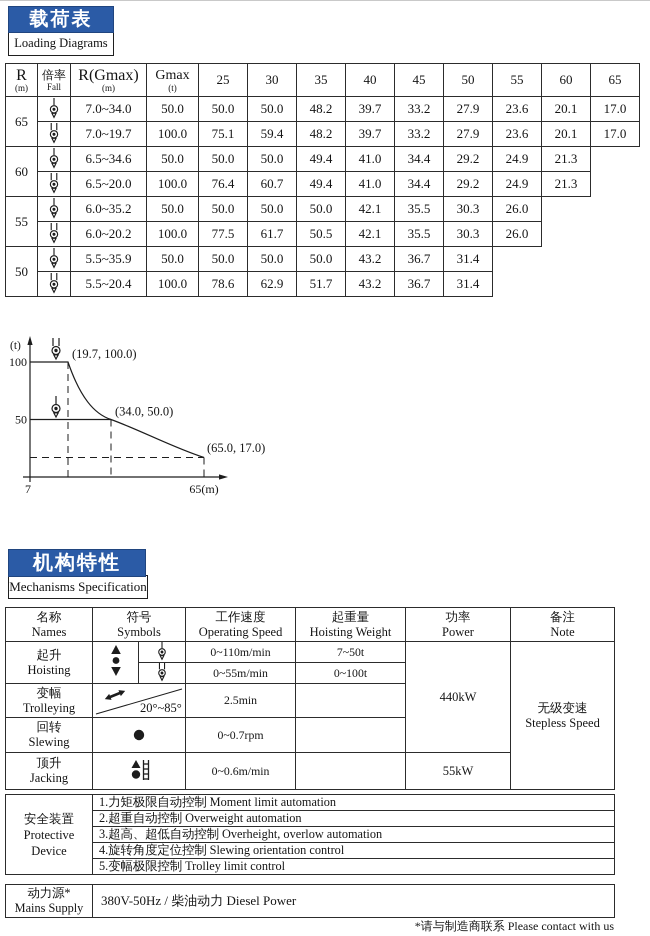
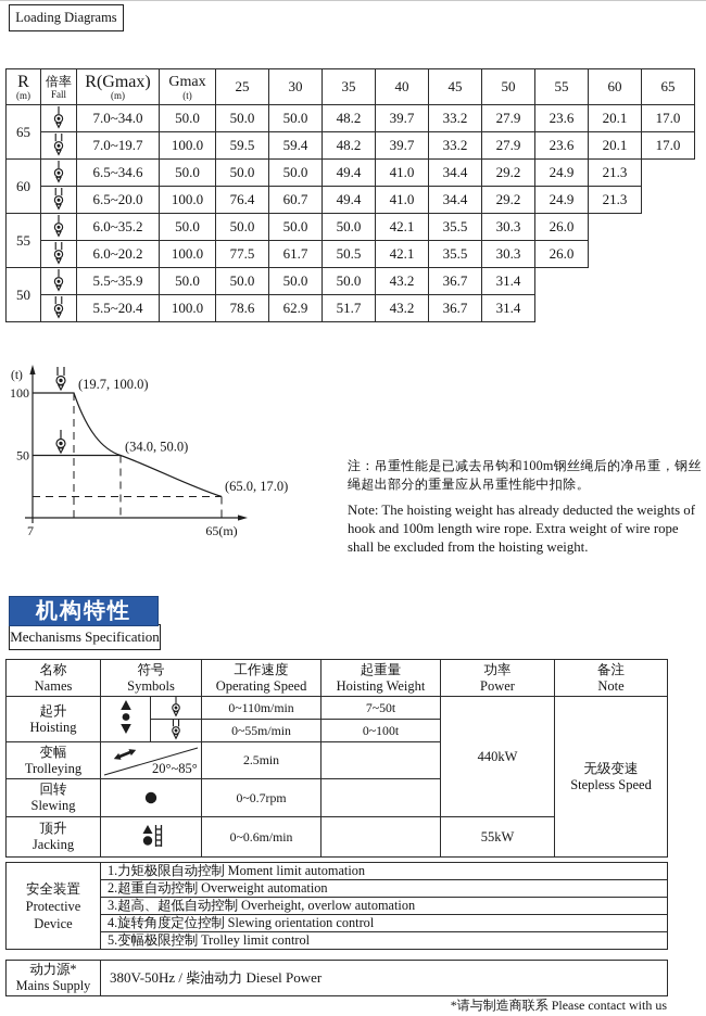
- 载荷表
  Loading Diagrams
  R(m)	倍率Fall	R(Gmax)(m)	Gmax(t)	25	30	35	40	45	50	55	60	65
  65		7.0~34.0	50.0	50.0	50.0	48.2	39.7	33.2	27.9	23.6	20.1	17.0
- 	7.0~19.7	100.0	75.1	59.4	48.2	39.7	33.2	27.9	23.6	20.1	17.0
+ 	7.0~19.7	100.0	59.5	59.4	48.2	39.7	33.2	27.9	23.6	20.1	17.0
  60		6.5~34.6	50.0	50.0	50.0	49.4	41.0	34.4	29.2	24.9	21.3
  	6.5~20.0	100.0	76.4	60.7	49.4	41.0	34.4	29.2	24.9	21.3
  55		6.0~35.2	50.0	50.0	50.0	50.0	42.1	35.5	30.3	26.0
  	6.0~20.2	100.0	77.5	61.7	50.5	42.1	35.5	30.3	26.0
  50		5.5~35.9	50.0	50.0	50.0	50.0	43.2	36.7	31.4
  	5.5~20.4	100.0	78.6	62.9	51.7	43.2	36.7	31.4
  (t)
  100
  50
  7
  65(m)
  (19.7, 100.0)
  (34.0, 50.0)
  (65.0, 17.0)
+ 注：吊重性能是已减去吊钩和100m钢丝绳后的净吊重，钢丝绳超出部分的重量应从吊重性能中扣除。
+ Note: The hoisting weight has already deducted the weights of hook and 100m length wire rope. Extra weight of wire rope shall be excluded from the hoisting weight.
  机构特性
  Mechanisms Specification
  名称Names	符号Symbols	工作速度Operating Speed	起重量Hoisting Weight	功率Power	备注Note
  起升Hoisting			0~110m/min	7~50t	440kW	无级变速Stepless Speed
  	0~55m/min	0~100t
  变幅Trolleying	20°~85°	2.5min
  回转Slewing		0~0.7rpm
  顶升Jacking		0~0.6m/min		55kW
  安全装置 Protective Device	1.力矩极限自动控制 Moment limit automation
  2.超重自动控制 Overweight automation
  3.超高、超低自动控制 Overheight, overlow automation
  4.旋转角度定位控制 Slewing orientation control
  5.变幅极限控制 Trolley limit control
  动力源*Mains Supply	380V-50Hz / 柴油动力 Diesel Power
  *请与制造商联系 Please contact with us
